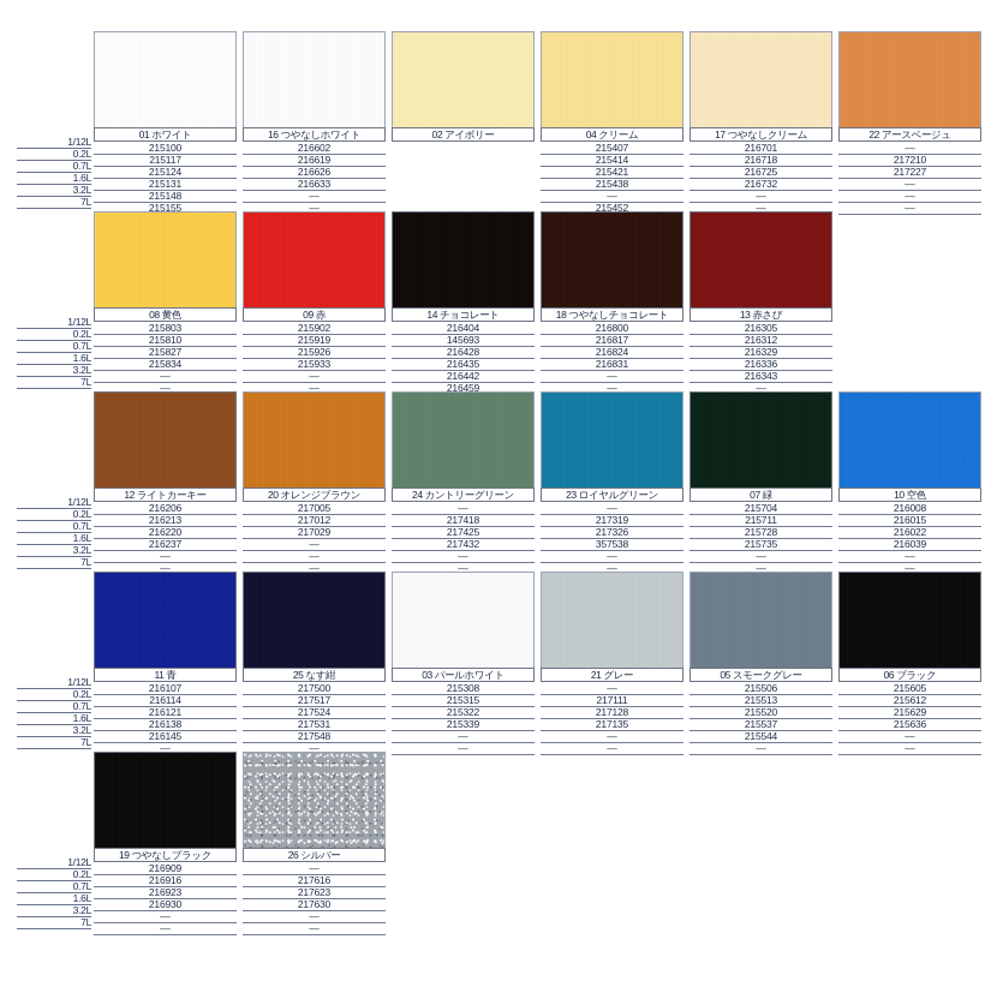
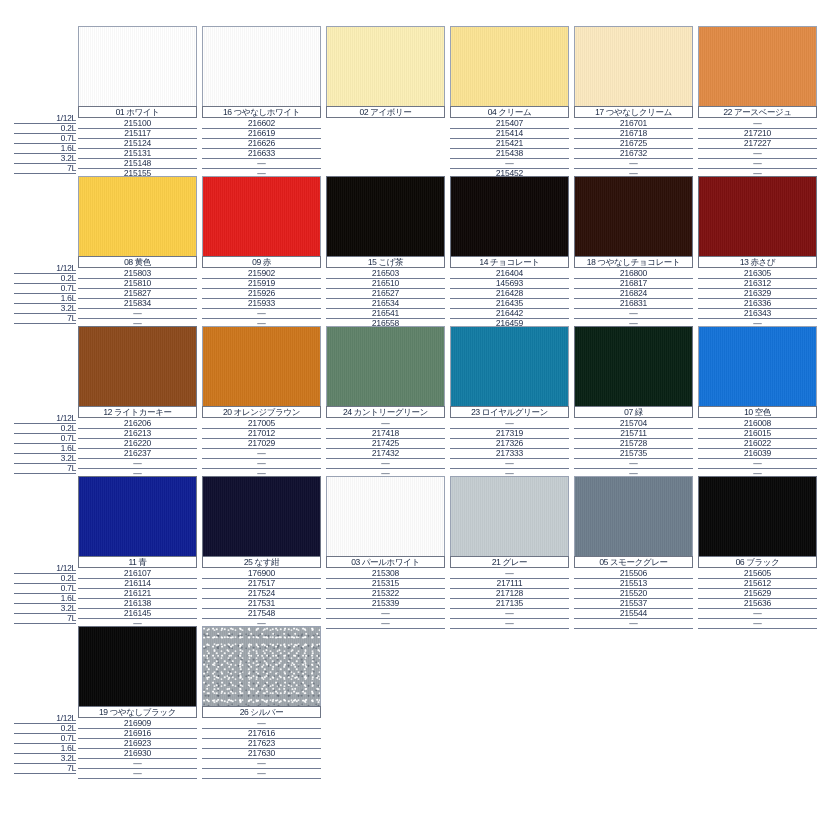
  1/12L
  0.2L
  0.7L
  1.6L
  3.2L
  7L
  01 ホワイト
  215100
  215117
  215124
  215131
  215148
  215155
  16 つやなしホワイト
  216602
  216619
  216626
  216633
  —
  —
  02 アイボリー
  04 クリーム
  215407
  215414
  215421
  215438
  —
  215452
  17 つやなしクリーム
  216701
  216718
  216725
  216732
  —
  —
  22 アースベージュ
  —
  217210
  217227
  —
  —
  —
  1/12L
  0.2L
  0.7L
  1.6L
  3.2L
  7L
  08 黄色
  215803
  215810
  215827
  215834
  —
  —
  09 赤
  215902
  215919
  215926
  215933
  —
  —
+ 15 こげ茶
+ 216503
+ 216510
+ 216527
+ 216534
+ 216541
+ 216558
  14 チョコレート
  216404
  145693
  216428
  216435
  216442
  216459
  18 つやなしチョコレート
  216800
  216817
  216824
  216831
  —
  —
  13 赤さび
  216305
  216312
  216329
  216336
  216343
  —
  1/12L
  0.2L
  0.7L
  1.6L
  3.2L
  7L
  12 ライトカーキー
  216206
  216213
  216220
  216237
  —
  —
  20 オレンジブラウン
  217005
  217012
  217029
  —
  —
  —
  24 カントリーグリーン
  —
  217418
  217425
  217432
  —
  —
  23 ロイヤルグリーン
  —
  217319
  217326
- 357538
+ 217333
  —
  —
  07 緑
  215704
  215711
  215728
  215735
  —
  —
  10 空色
  216008
  216015
  216022
  216039
  —
  —
  1/12L
  0.2L
  0.7L
  1.6L
  3.2L
  7L
  11 青
  216107
  216114
  216121
  216138
  216145
  —
  25 なす紺
- 217500
+ 176900
  217517
  217524
  217531
  217548
  —
  03 パールホワイト
  215308
  215315
  215322
  215339
  —
  —
  21 グレー
  —
  217111
  217128
  217135
  —
  —
  05 スモークグレー
  215506
  215513
  215520
  215537
  215544
  —
  06 ブラック
  215605
  215612
  215629
  215636
  —
  —
  1/12L
  0.2L
  0.7L
  1.6L
  3.2L
  7L
  19 つやなしブラック
  216909
  216916
  216923
  216930
  —
  —
  26 シルバー
  —
  217616
  217623
  217630
  —
  —
